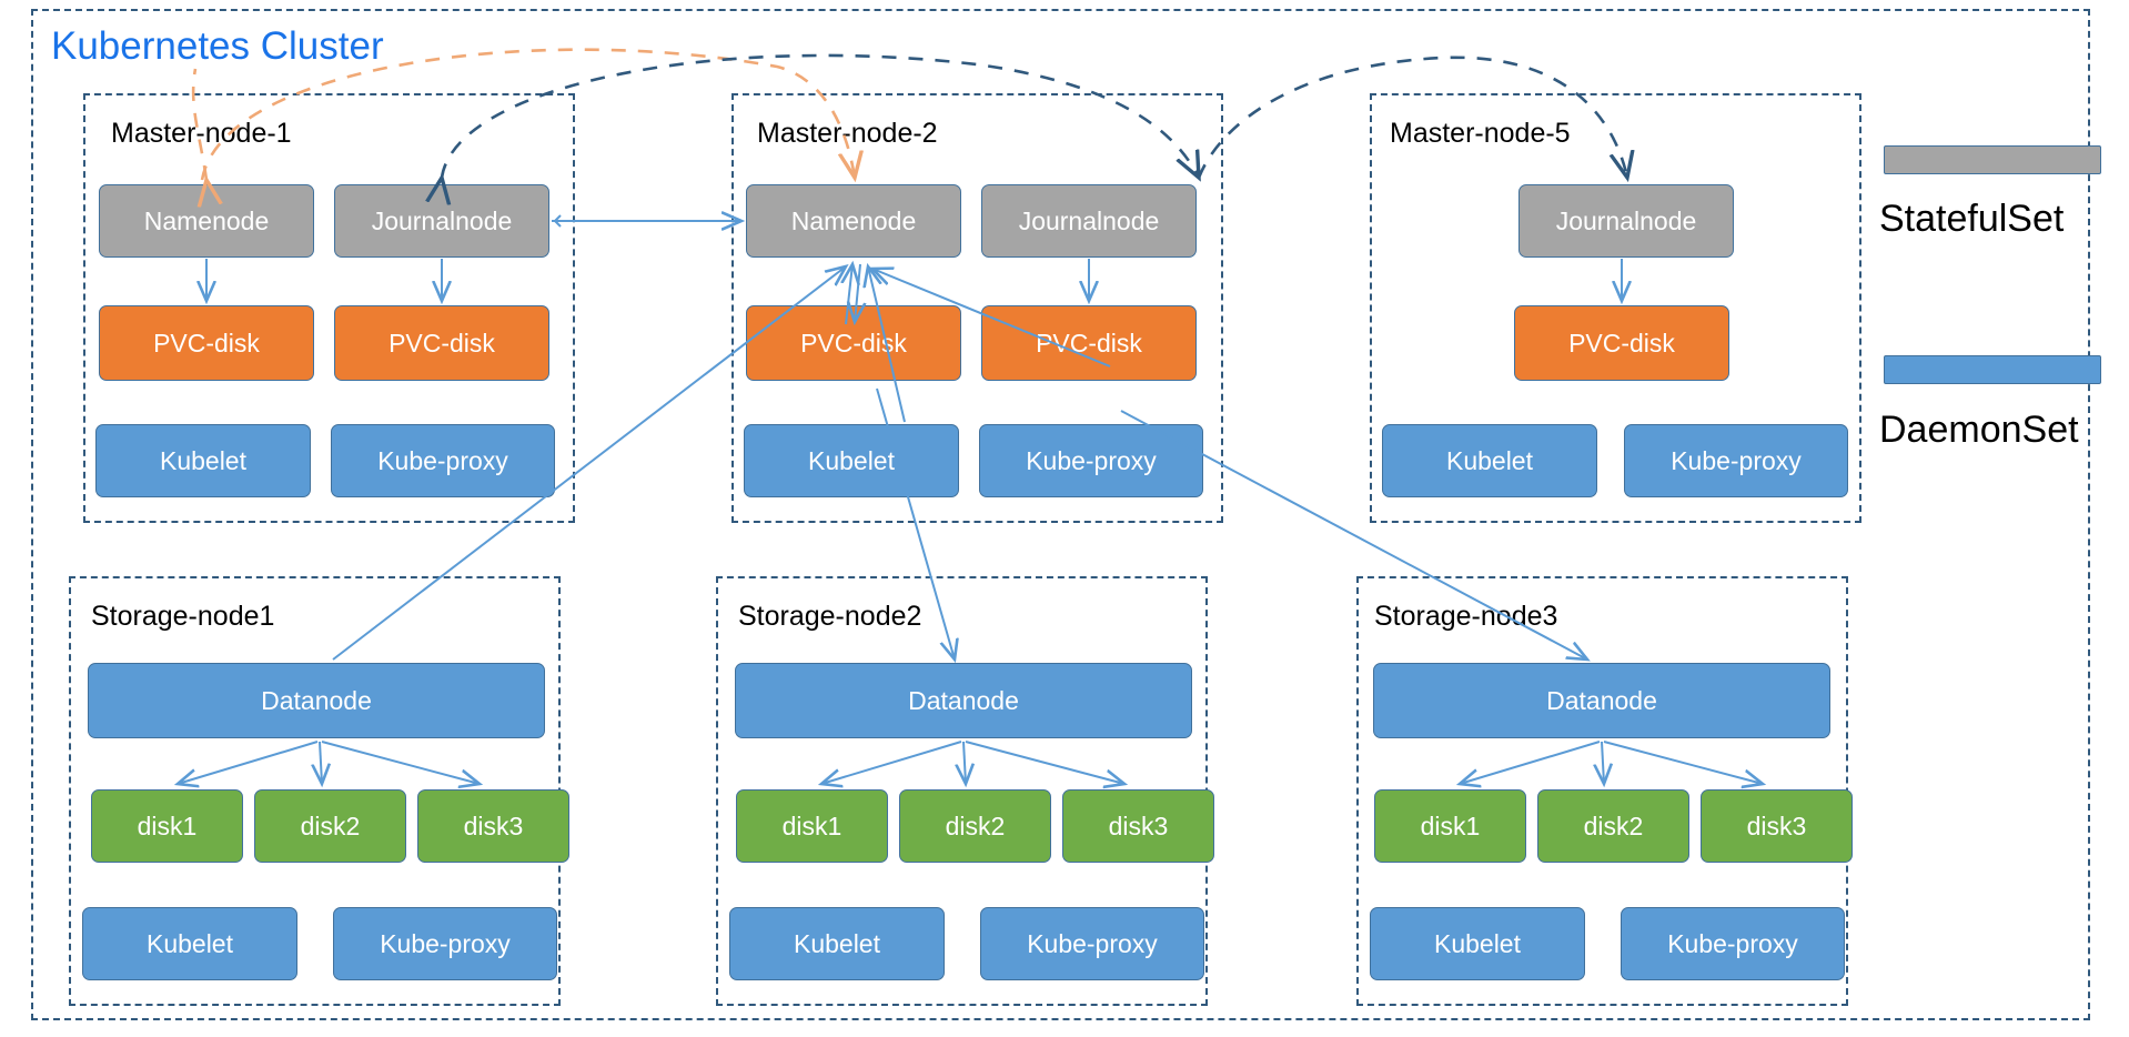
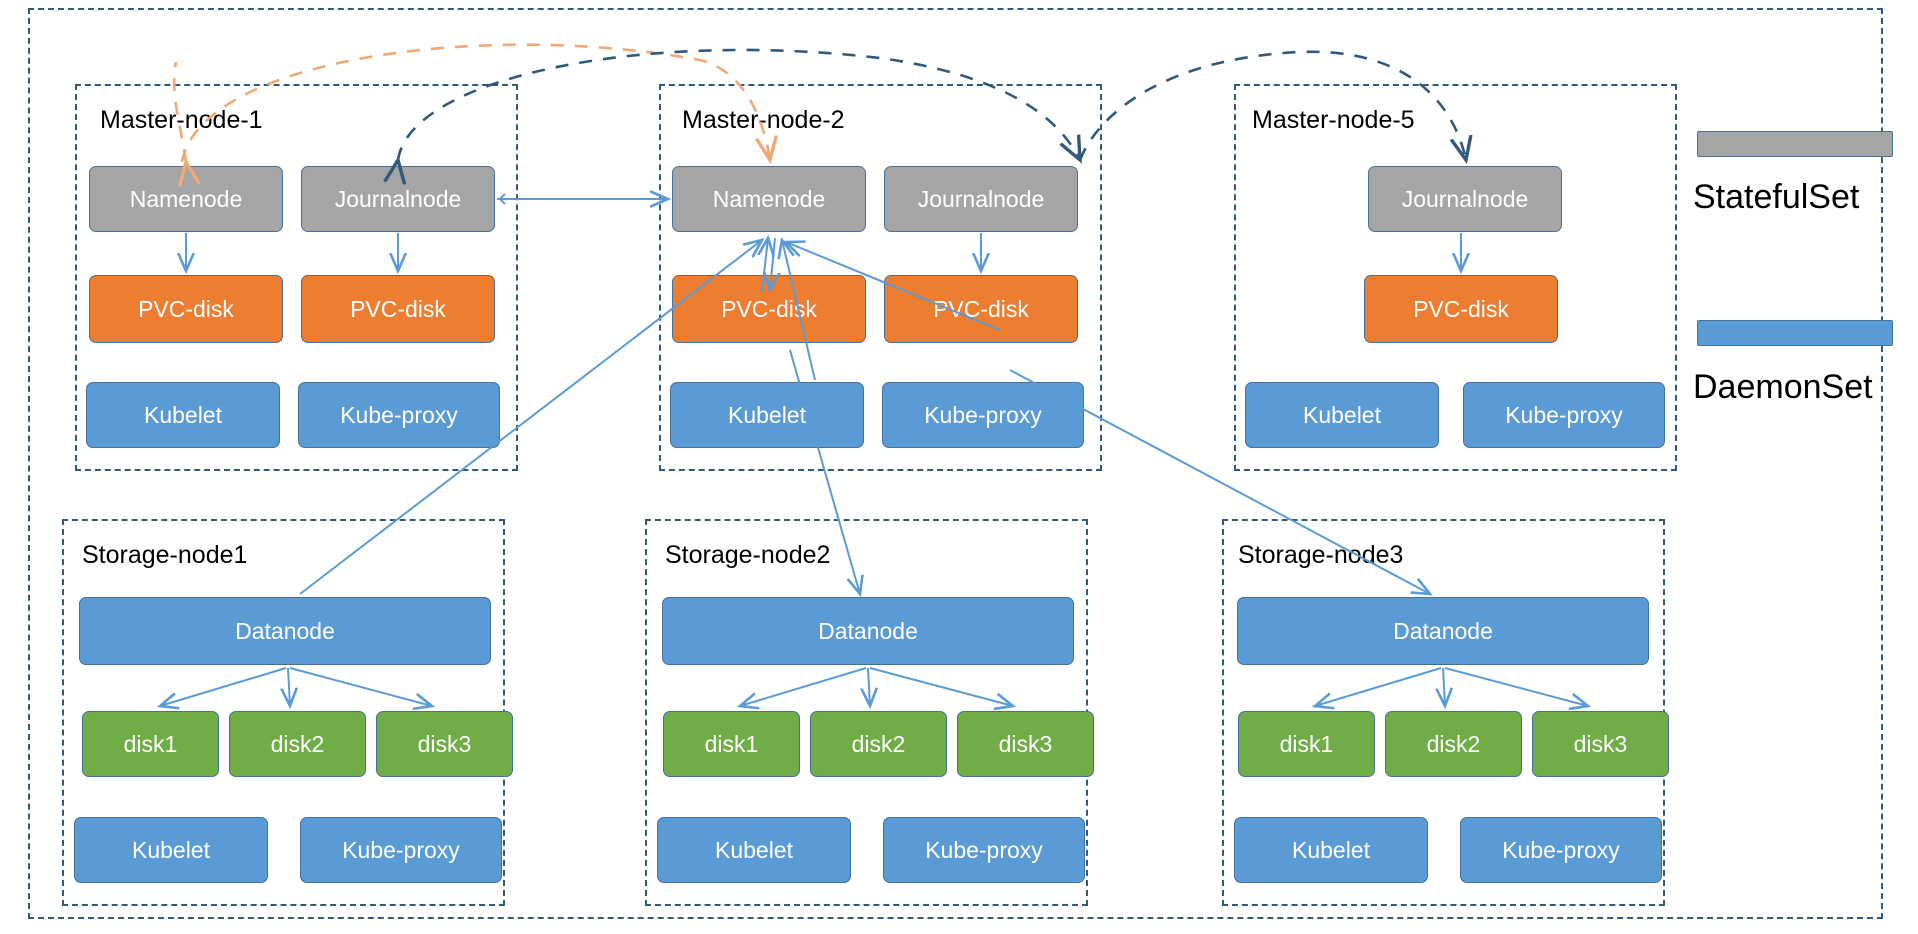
- Kubernetes Cluster
  Master-nde-1
  Namenode
  Journalnode
  PVC-disk
  PVC-disk
  Kubelet
  Kube-proxy
  Master-node-2
  Namenode
  Journalnode
  PVC-disk
  PVC-disk
  Kubelet
  Kube-proxy
  Master-node-5
  Journalnode
  PVC-disk
  Kubelet
  Kube-proxy
  Storage-node1
  Datanode
  disk1
  disk2
  disk3
  Kubelet
  Kube-proxy
  Storage-node2
  Datanode
  disk1
  disk2
  disk3
  Kubelet
  Kube-proxy
  Storage-node3
  Datanode
  disk1
  disk2
  disk3
  Kubelet
  Kube-proxy
  StatefulSet
  DaemonSet
